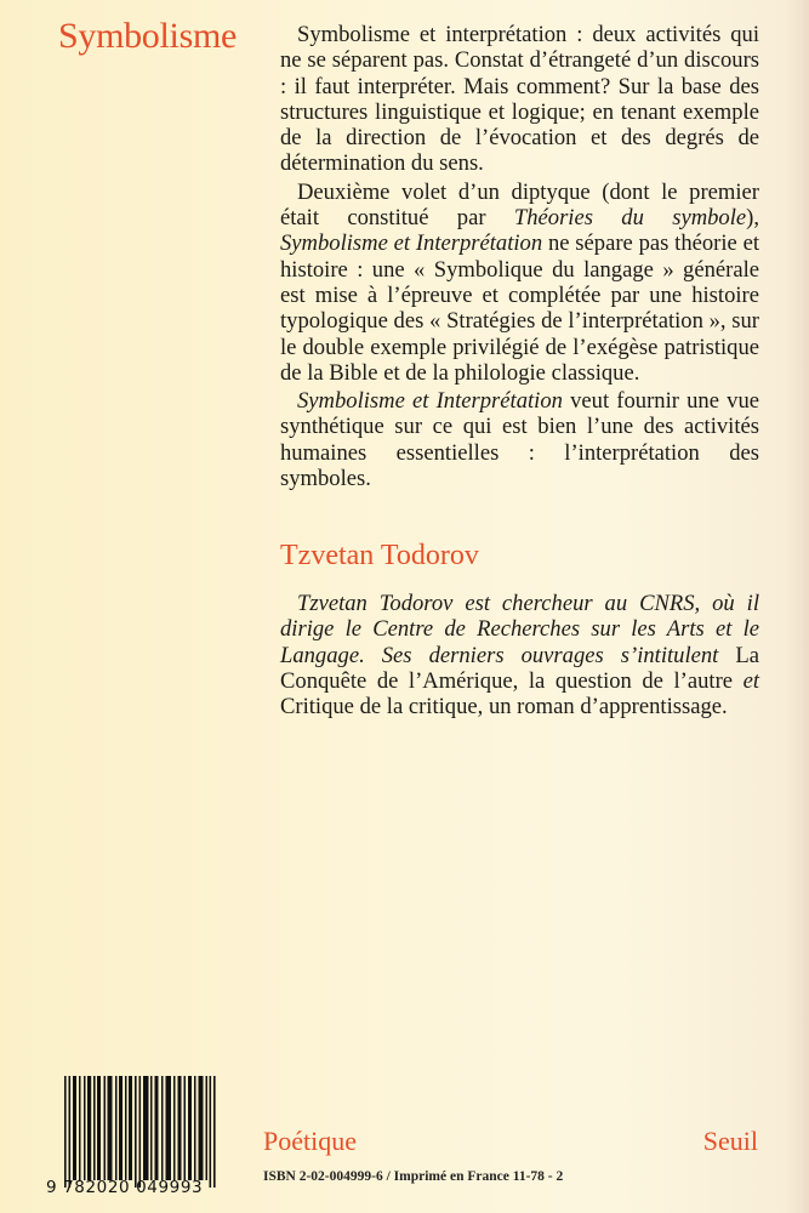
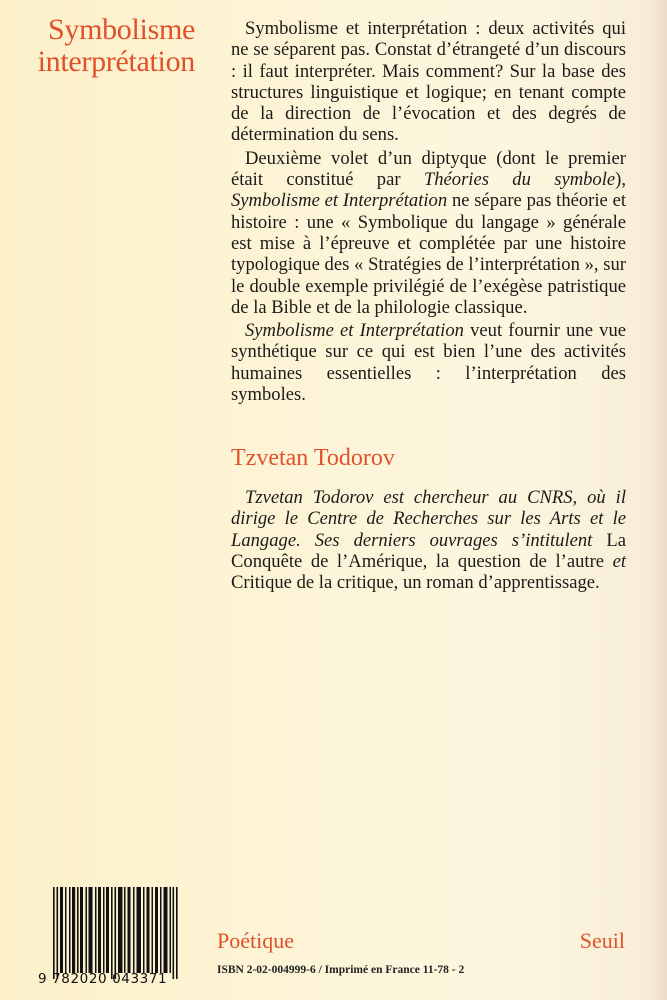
  Symbolisme
+ interprétation
- Symbolisme et interprétation : deux activités qui ne se séparent pas. Constat d’étrangeté d’un discours : il faut interpréter. Mais comment? Sur la base des structures linguistique et logique; en tenant exemple de la direction de l’évocation et des degrés de détermination du sens.
+ Symbolisme et interprétation : deux activités qui ne se séparent pas. Constat d’étrangeté d’un discours : il faut interpréter. Mais comment? Sur la base des structures linguistique et logique; en tenant compte de la direction de l’évocation et des degrés de détermination du sens.
  Deuxième volet d’un diptyque (dont le premier était constitué par Théories du symbole), Symbolisme et Interprétation ne sépare pas théorie et histoire : une « Symbolique du langage » générale est mise à l’épreuve et complétée par une histoire typologique des « Stratégies de l’interprétation », sur le double exemple privilégié de l’exégèse patristique de la Bible et de la philologie classique.
  Symbolisme et Interprétation veut fournir une vue synthétique sur ce qui est bien l’une des activités humaines essentielles : l’interprétation des symboles.
  Tzvetan Todorov
  Tzvetan Todorov est chercheur au CNRS, où il dirige le Centre de Recherches sur les Arts et le Langage. Ses derniers ouvrages s’intitulent La Conquête de l’Amérique, la question de l’autre et Critique de la critique, un roman d’apprentissage.
- 9 782020 049993
+ 9 782020 043371
  Poétique
  Seuil
  ISBN 2-02-004999-6 / Imprimé en France 11-78 - 2
